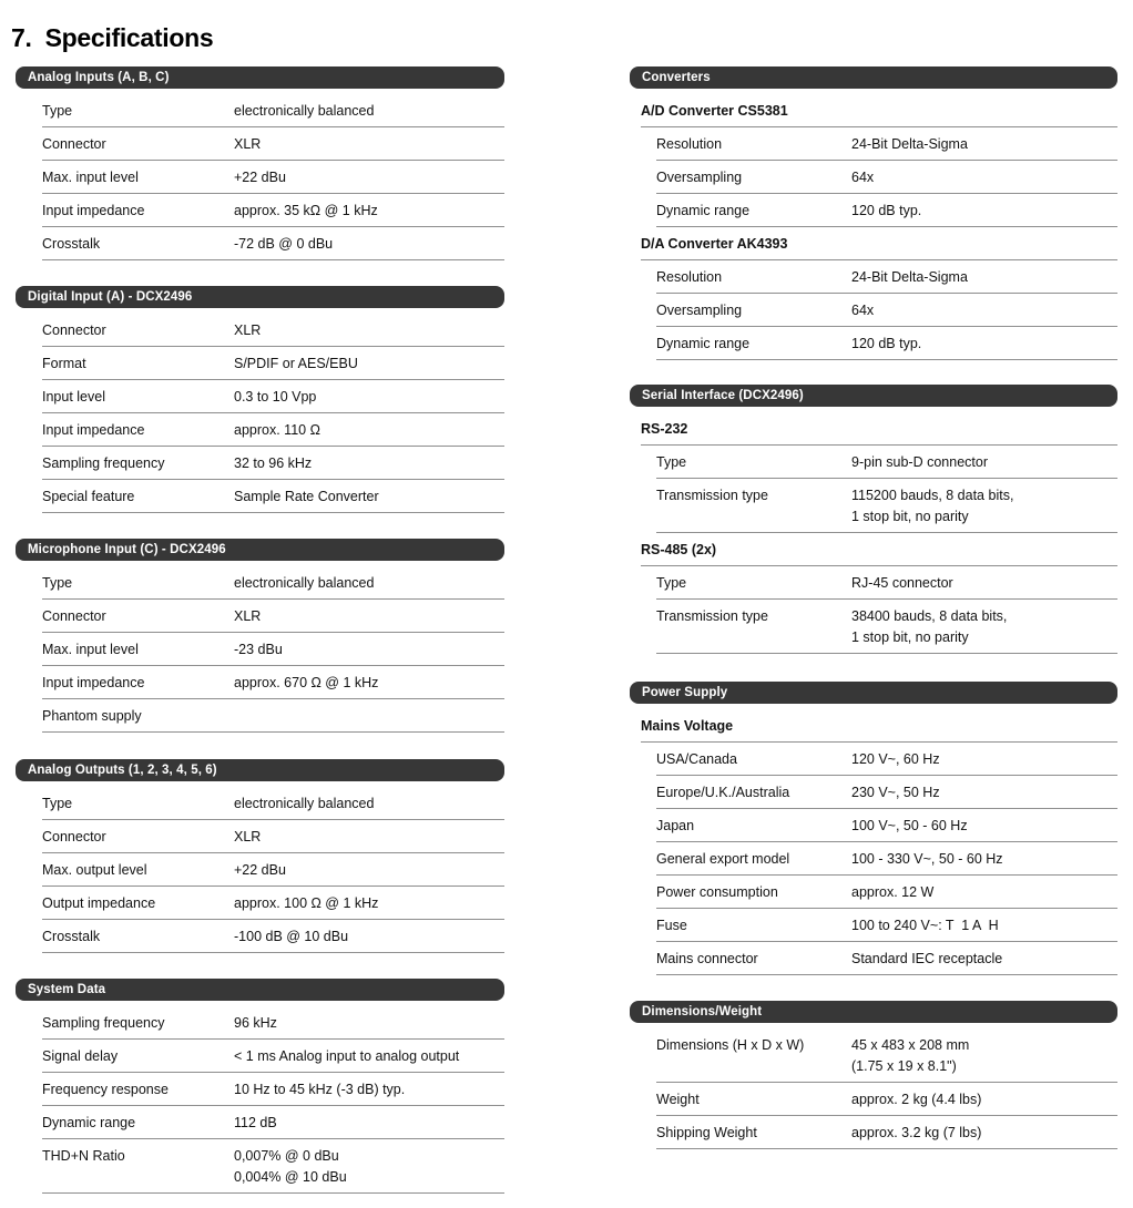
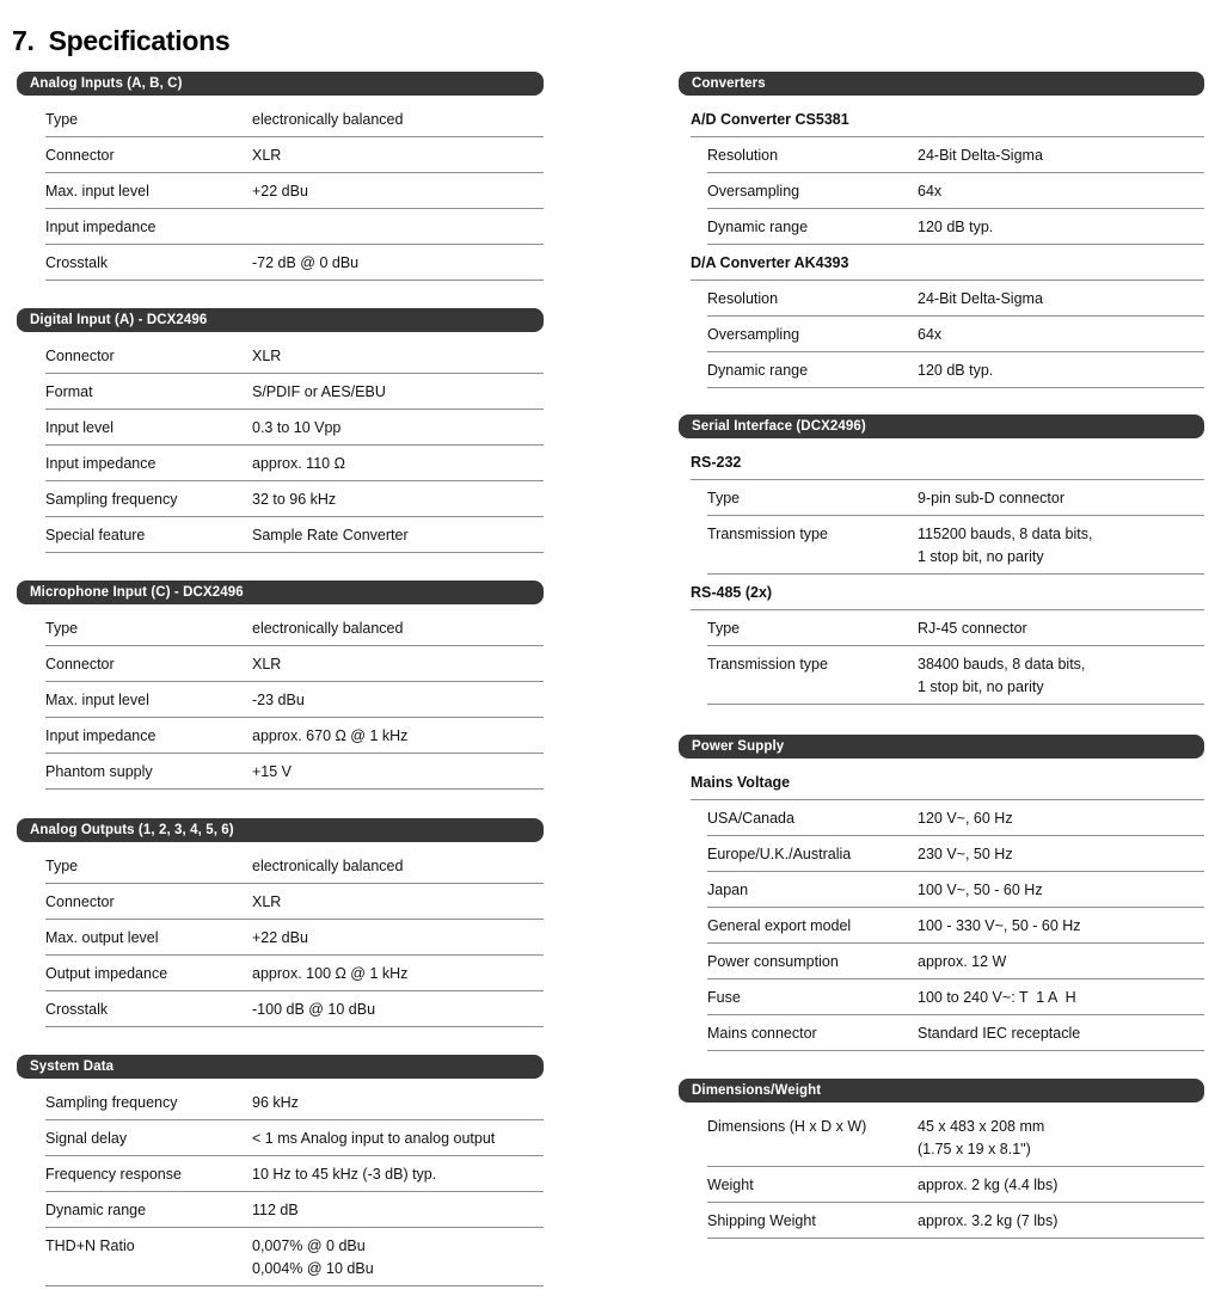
  7. Specifications
  Analog Inputs (A, B, C)
  Type
  electronically balanced
  Connector
  XLR
  Max. input level
  +22 dBu
  Input impedance
- approx. 35 kΩ @ 1 kHz
  Crosstalk
  -72 dB @ 0 dBu
  Digital Input (A) - DCX2496
  Connector
  XLR
  Format
  S/PDIF or AES/EBU
  Input level
  0.3 to 10 Vpp
  Input impedance
  approx. 110 Ω
  Sampling frequency
  32 to 96 kHz
  Special feature
  Sample Rate Converter
  Microphone Input (C) - DCX2496
  Type
  electronically balanced
  Connector
  XLR
  Max. input level
  -23 dBu
  Input impedance
  approx. 670 Ω @ 1 kHz
  Phantom supply
+ +15 V
  Analog Outputs (1, 2, 3, 4, 5, 6)
  Type
  electronically balanced
  Connector
  XLR
  Max. output level
  +22 dBu
  Output impedance
  approx. 100 Ω @ 1 kHz
  Crosstalk
  -100 dB @ 10 dBu
  System Data
  Sampling frequency
  96 kHz
  Signal delay
  < 1 ms Analog input to analog output
  Frequency response
  10 Hz to 45 kHz (-3 dB) typ.
  Dynamic range
  112 dB
  THD+N Ratio
  0,007% @ 0 dBu
  0,004% @ 10 dBu
  Converters
  A/D Converter CS5381
  Resolution
  24-Bit Delta-Sigma
  Oversampling
  64x
  Dynamic range
  120 dB typ.
  D/A Converter AK4393
  Resolution
  24-Bit Delta-Sigma
  Oversampling
  64x
  Dynamic range
  120 dB typ.
  Serial Interface (DCX2496)
  RS-232
  Type
  9-pin sub-D connector
  Transmission type
  115200 bauds, 8 data bits,
  1 stop bit, no parity
  RS-485 (2x)
  Type
  RJ-45 connector
  Transmission type
  38400 bauds, 8 data bits,
  1 stop bit, no parity
  Power Supply
  Mains Voltage
  USA/Canada
  120 V~, 60 Hz
  Europe/U.K./Australia
  230 V~, 50 Hz
  Japan
  100 V~, 50 - 60 Hz
  General export model
  100 - 330 V~, 50 - 60 Hz
  Power consumption
  approx. 12 W
  Fuse
  100 to 240 V~: T 1 A H
  Mains connector
  Standard IEC receptacle
  Dimensions/Weight
  Dimensions (H x D x W)
  45 x 483 x 208 mm
  (1.75 x 19 x 8.1")
  Weight
  approx. 2 kg (4.4 lbs)
  Shipping Weight
  approx. 3.2 kg (7 lbs)
